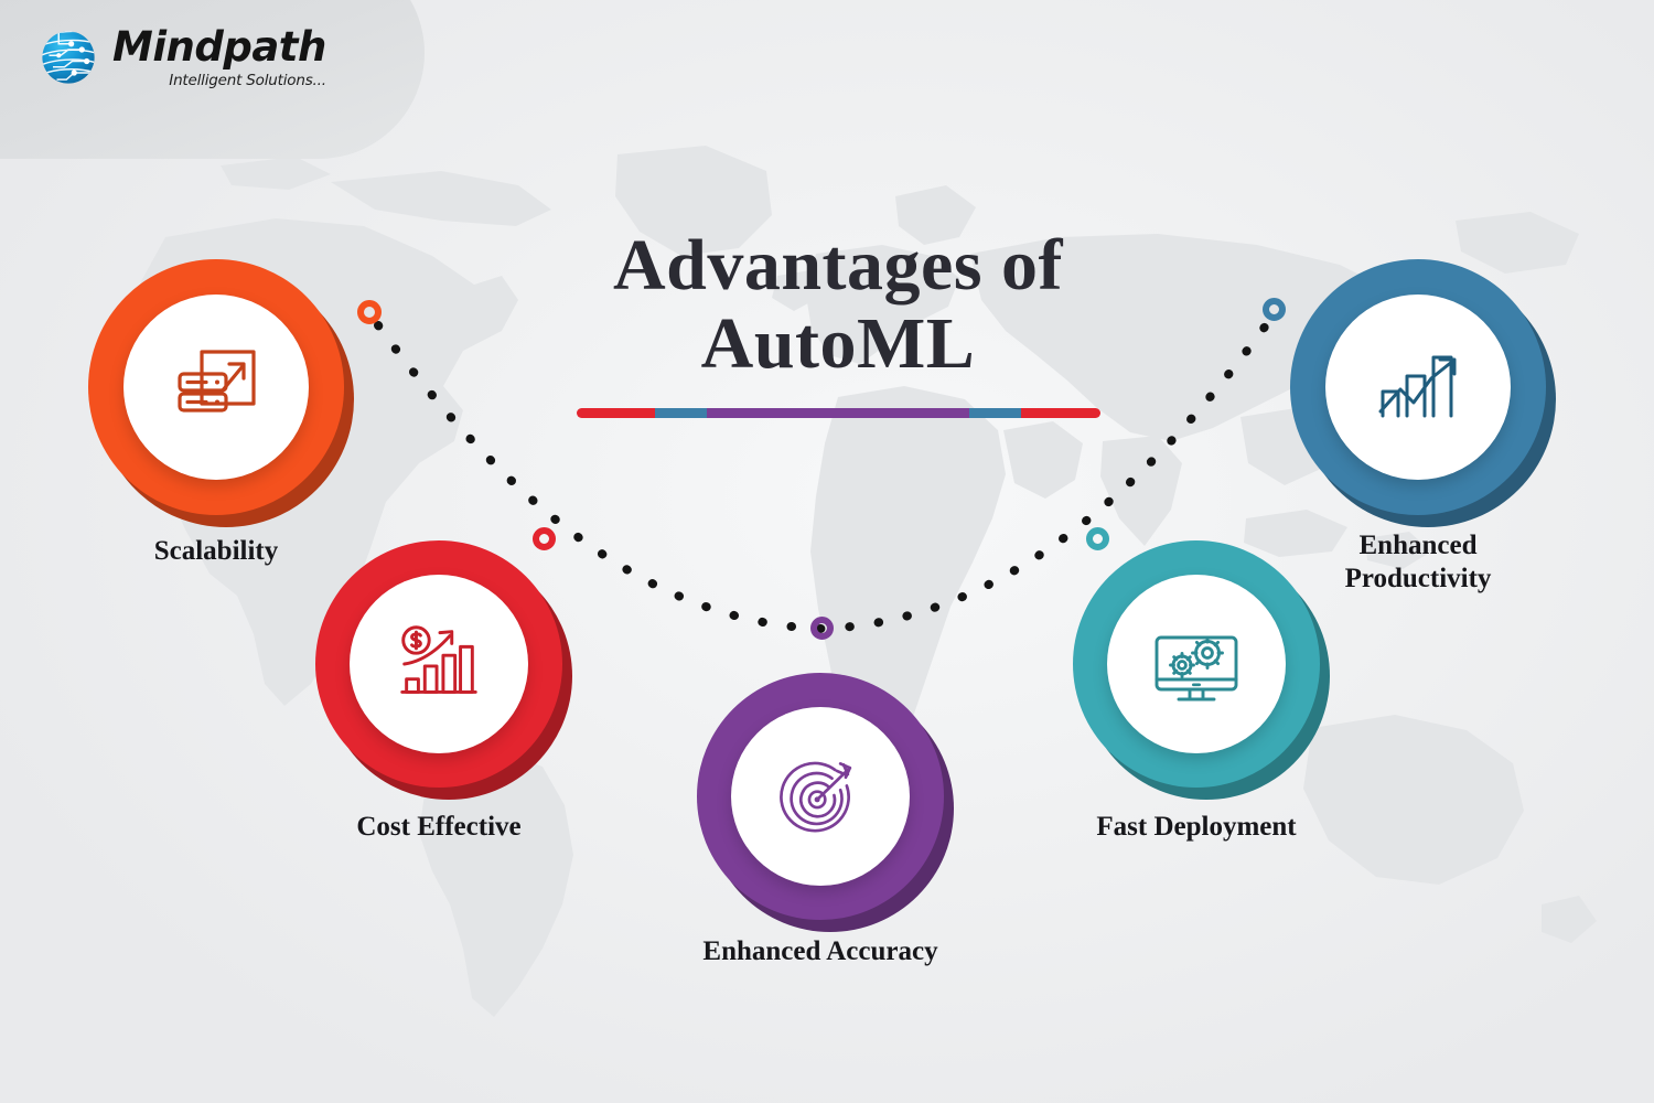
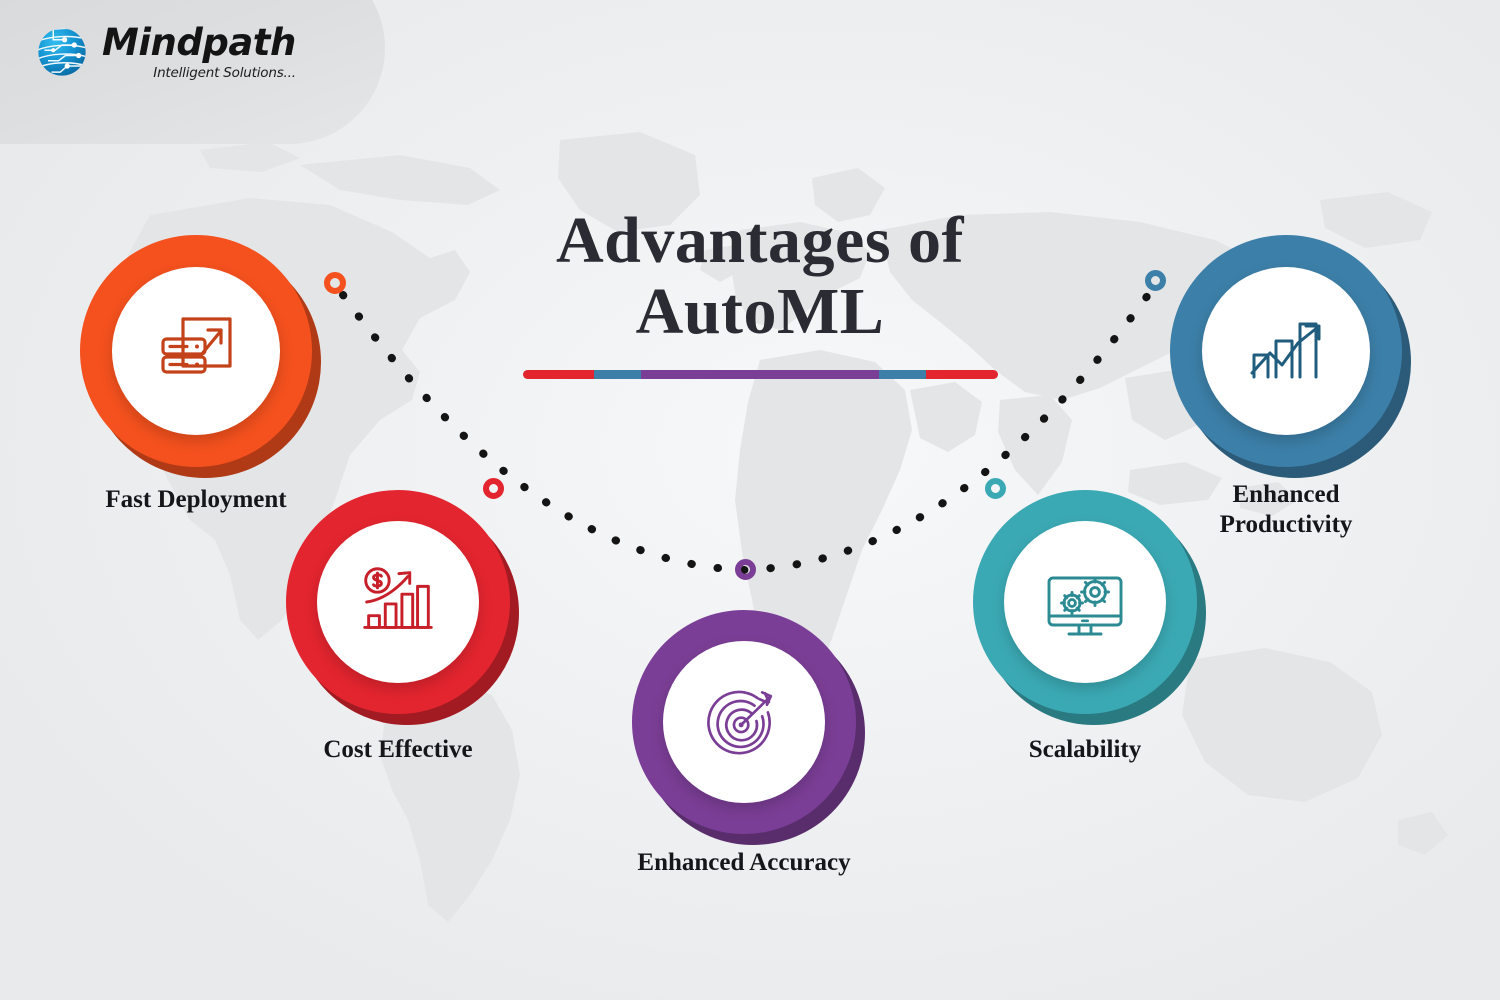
  Mindpath
  Intelligent Solutions...
  Advantages of
  AutoML
- Scalability
+ Fast Deployment
  Cost Effective
  Enhanced Accuracy
- Fast Deployment
+ Scalability
  Enhanced
  Productivity
